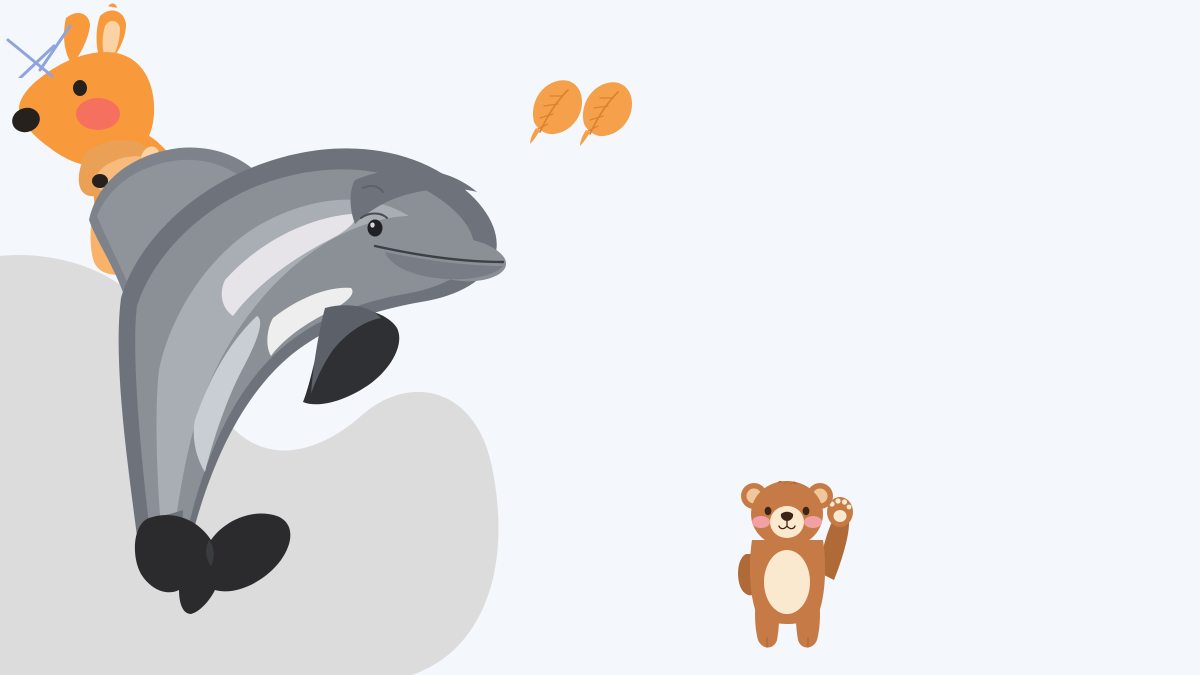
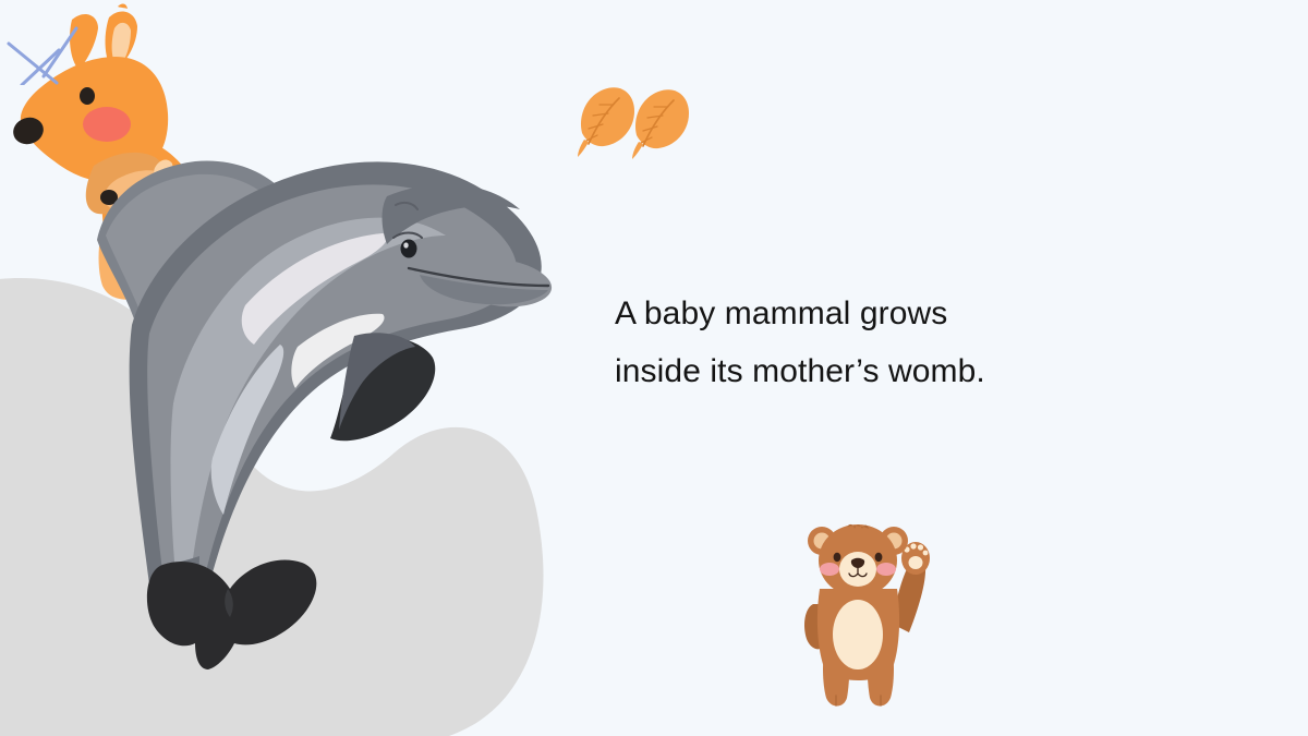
+ A baby mammal grows
+ inside its mother’s womb.
